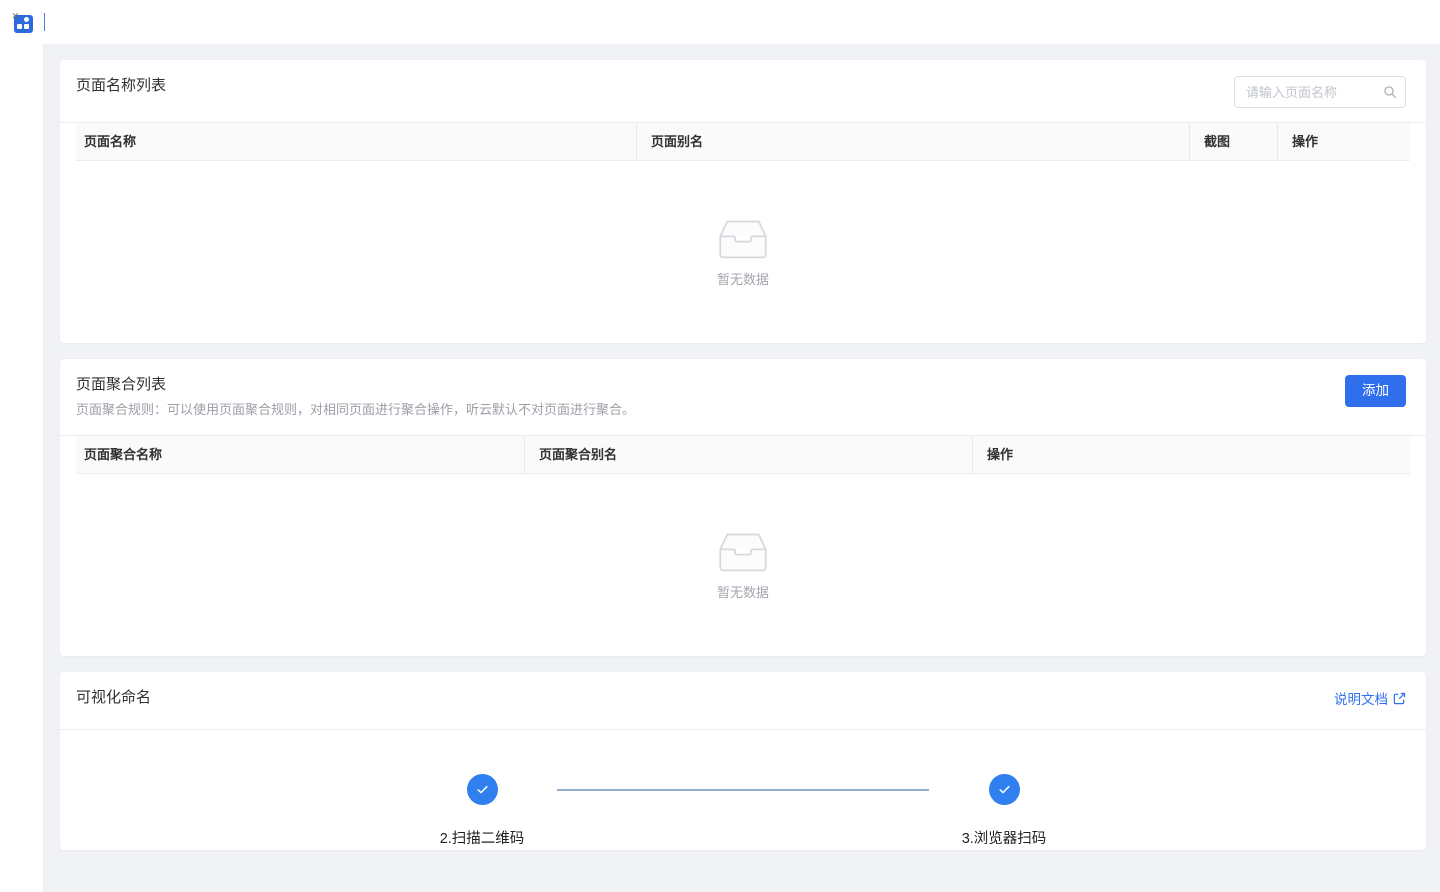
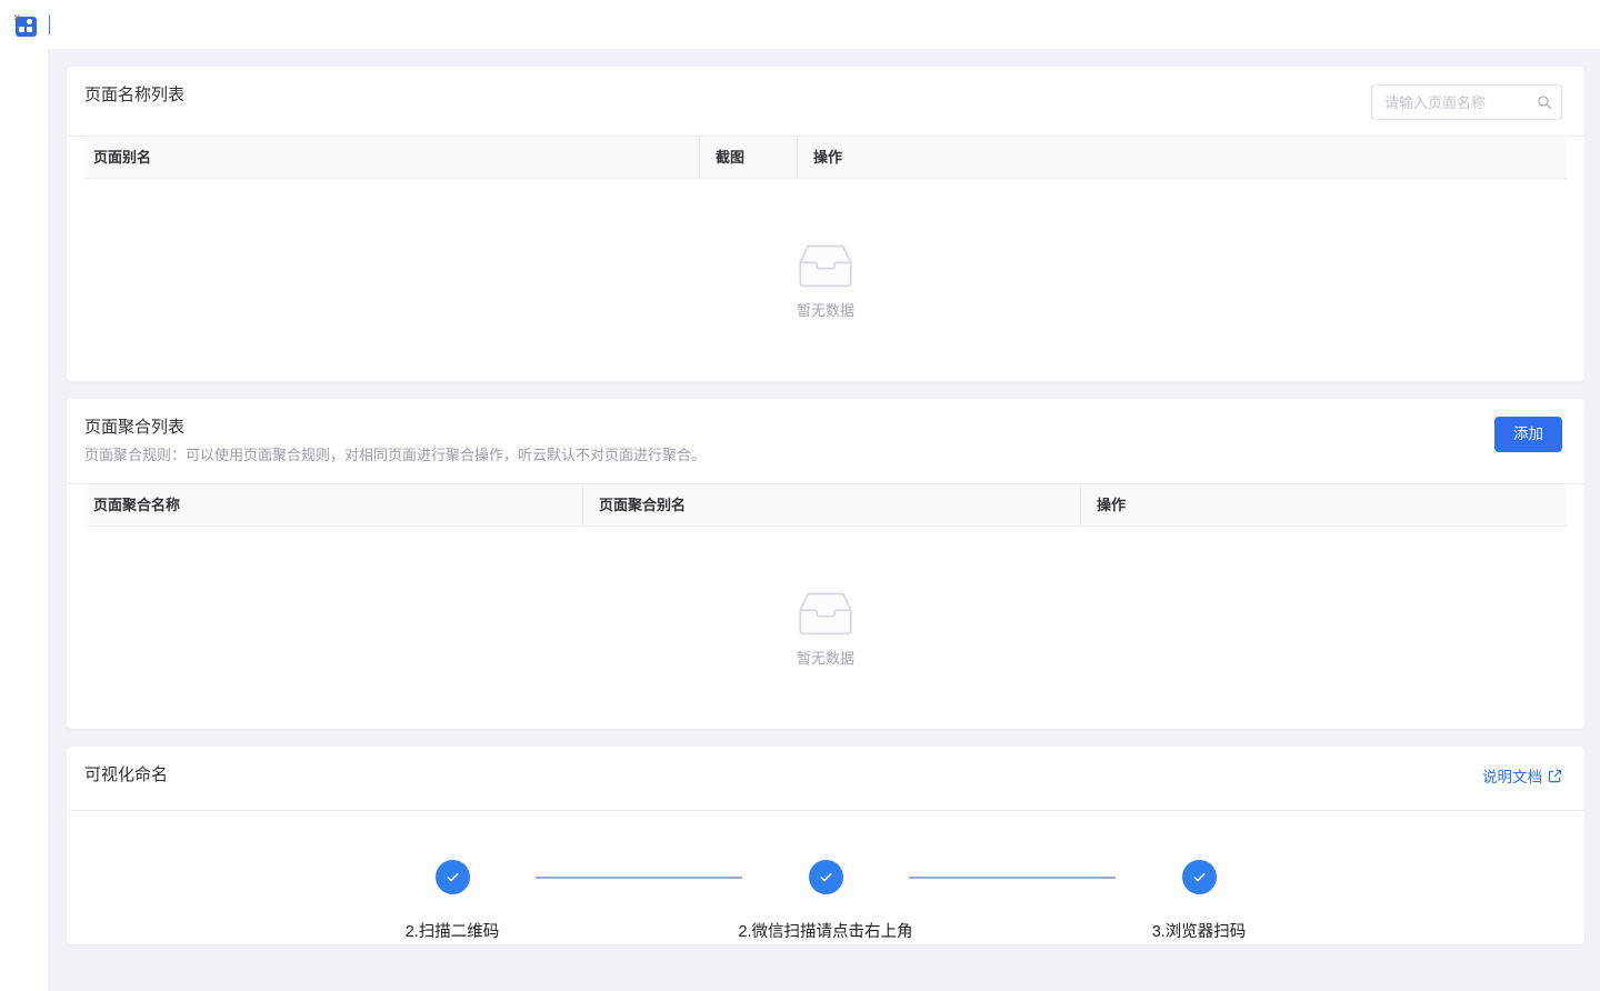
  ✕
  页面名称列表
  请输入页面名称
- 页面名称
  页面别名
  截图
  操作
  暂无数据
  页面聚合列表
  页面聚合规则：可以使用页面聚合规则，对相同页面进行聚合操作，听云默认不对页面进行聚合。
  添加
  页面聚合名称
  页面聚合别名
  操作
  暂无数据
  可视化命名
  说明文档
  2.扫描二维码
+ 2.微信扫描请点击右上角
  3.浏览器扫码
